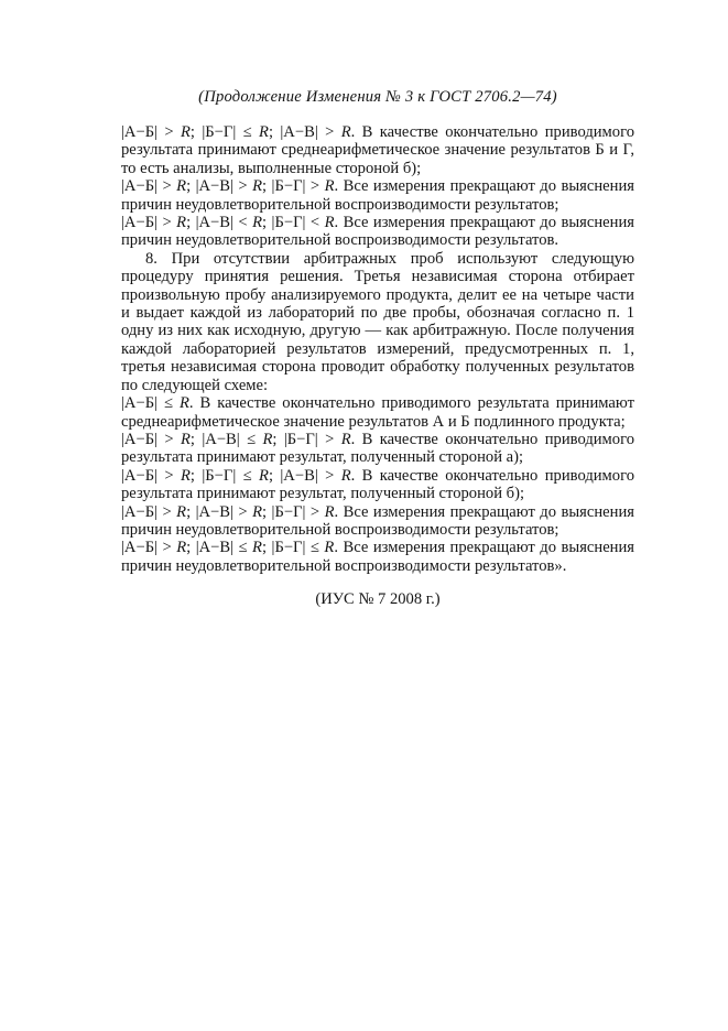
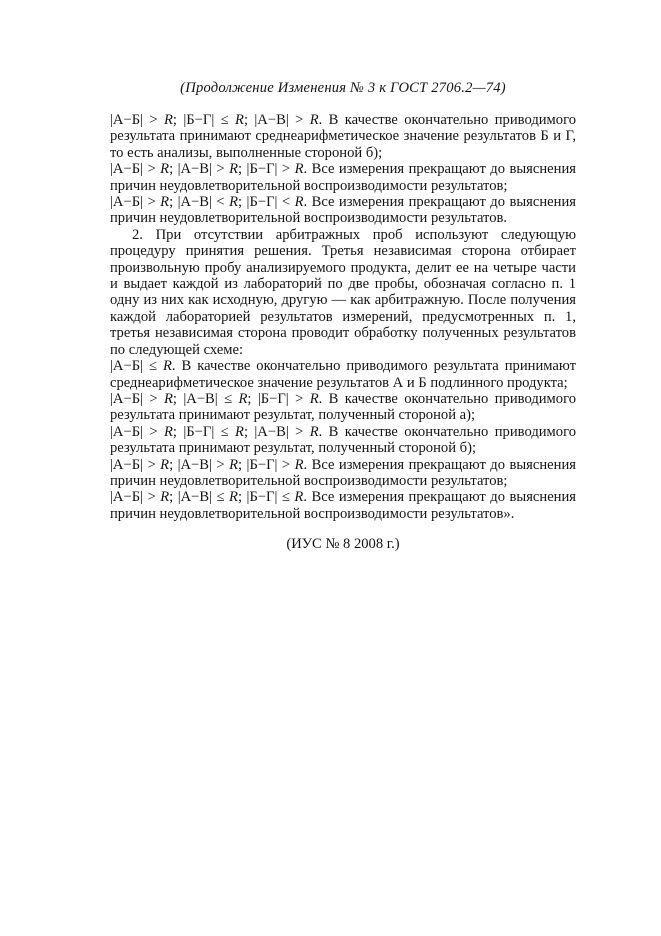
  (Продолжение Изменения № 3 к ГОСТ 2706.2—74)
  |А−Б| > R; |Б−Г| ≤ R; |А−В| > R. В качестве окончательно приводимого результата принимают среднеарифметическое значение результатов Б и Г, то есть анализы, выполненные стороной б);
  |А−Б| > R; |А−В| > R; |Б−Г| > R. Все измерения прекращают до выяснения причин неудовлетворительной воспроизводимости результатов;
  |А−Б| > R; |А−В| < R; |Б−Г| < R. Все измерения прекращают до выяснения причин неудовлетворительной воспроизводимости результатов.
- 8. При отсутствии арбитражных проб используют следующую процедуру принятия решения. Третья независимая сторона отбирает произвольную пробу анализируемого продукта, делит ее на четыре части и выдает каждой из лабораторий по две пробы, обозначая согласно п. 1 одну из них как исходную, другую — как арбитражную. После получения каждой лабораторией результатов измерений, предусмотренных п. 1, третья независимая сторона проводит обработку полученных результатов по следующей схеме:
+ 2. При отсутствии арбитражных проб используют следующую процедуру принятия решения. Третья независимая сторона отбирает произвольную пробу анализируемого продукта, делит ее на четыре части и выдает каждой из лабораторий по две пробы, обозначая согласно п. 1 одну из них как исходную, другую — как арбитражную. После получения каждой лабораторией результатов измерений, предусмотренных п. 1, третья независимая сторона проводит обработку полученных результатов по следующей схеме:
  |А−Б| ≤ R. В качестве окончательно приводимого результата принимают среднеарифметическое значение результатов А и Б подлинного продукта;
  |А−Б| > R; |А−В| ≤ R; |Б−Г| > R. В качестве окончательно приводимого результата принимают результат, полученный стороной а);
  |А−Б| > R; |Б−Г| ≤ R; |А−В| > R. В качестве окончательно приводимого результата принимают результат, полученный стороной б);
  |А−Б| > R; |А−В| > R; |Б−Г| > R. Все измерения прекращают до выяснения причин неудовлетворительной воспроизводимости результатов;
  |А−Б| > R; |А−В| ≤ R; |Б−Г| ≤ R. Все измерения прекращают до выяснения причин неудовлетворительной воспроизводимости результатов».
- (ИУС № 7 2008 г.)
+ (ИУС № 8 2008 г.)
